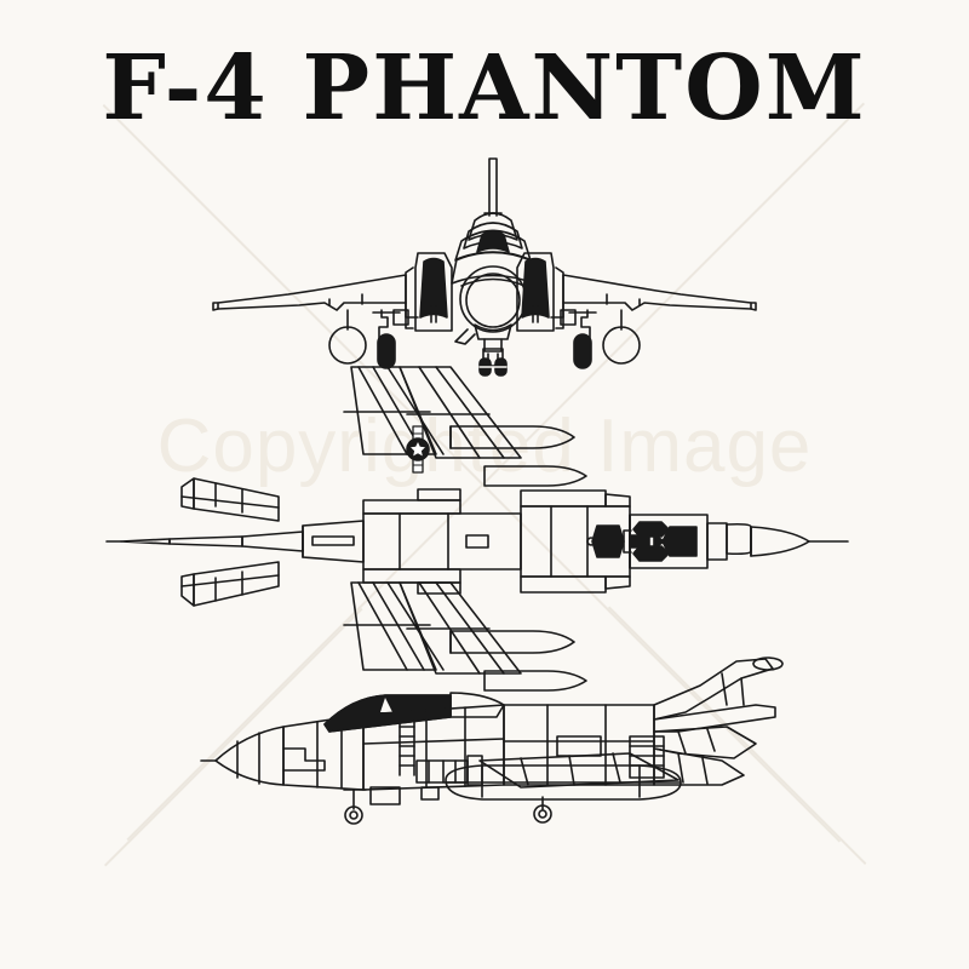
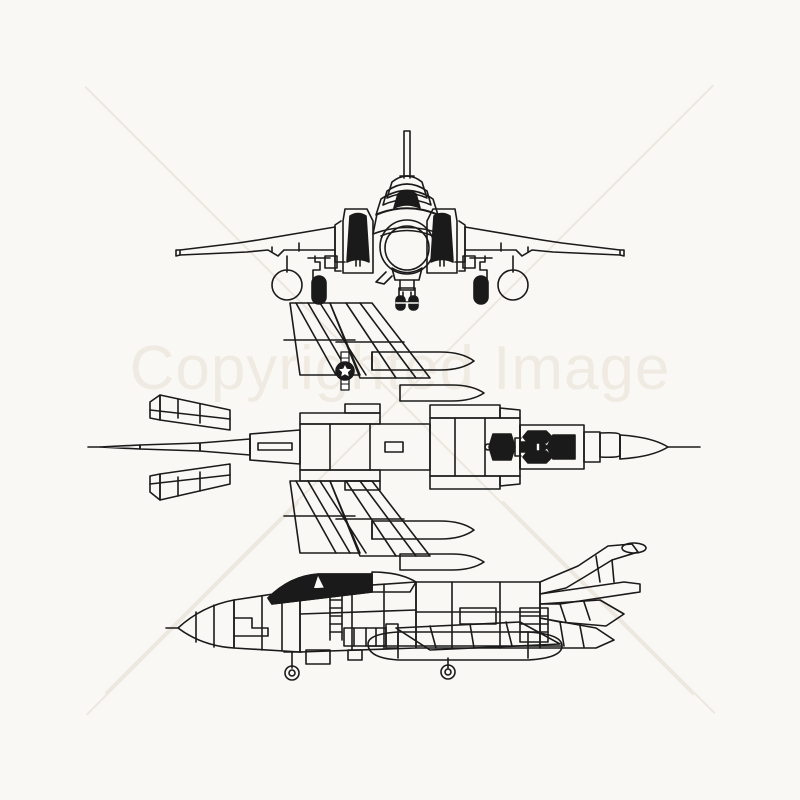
  Copyriht Image
- F-4 PHANTOM
